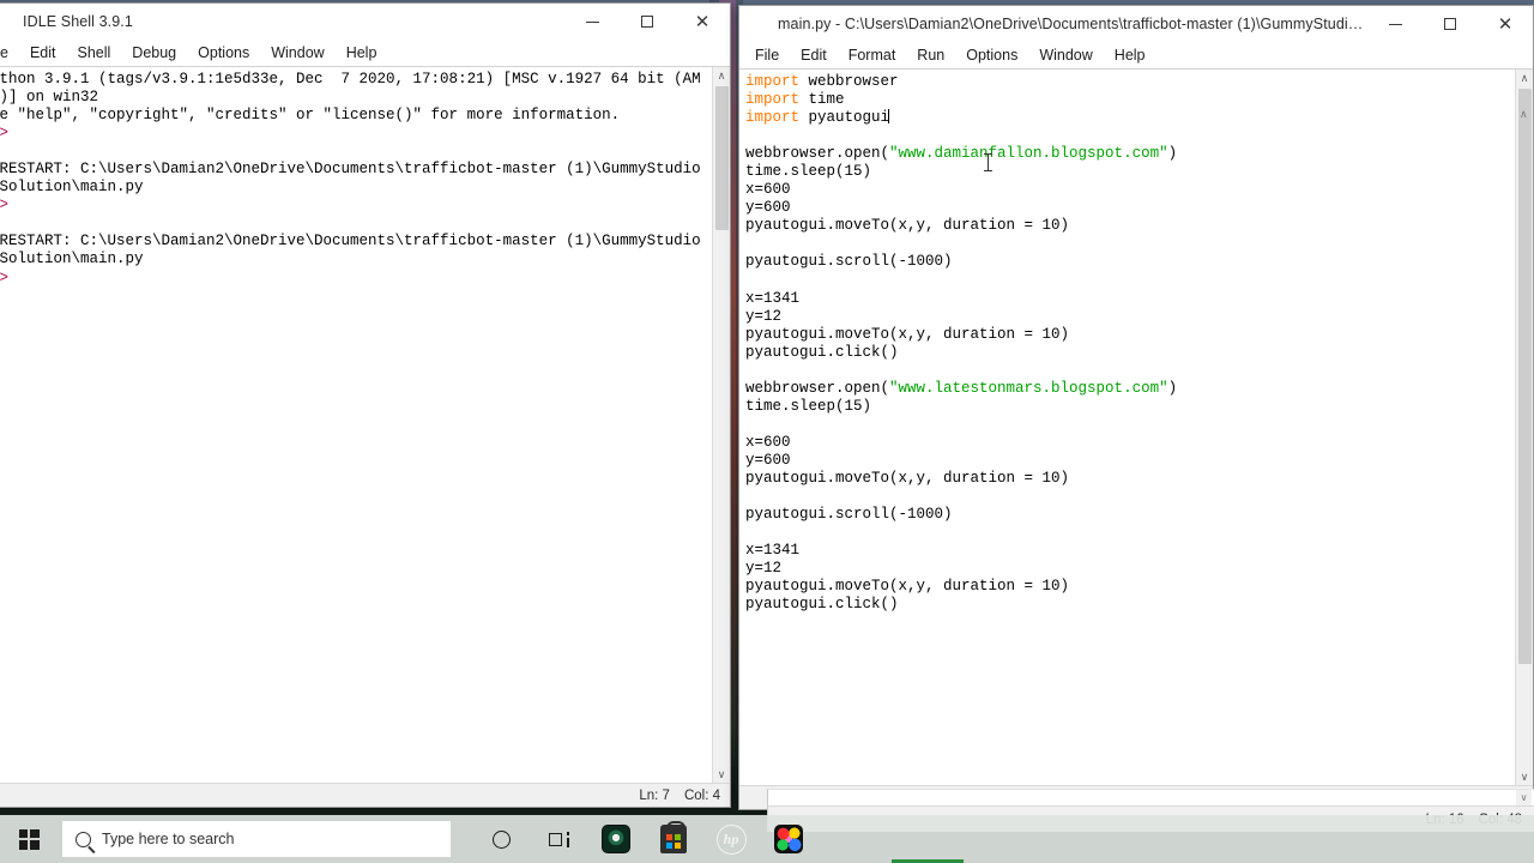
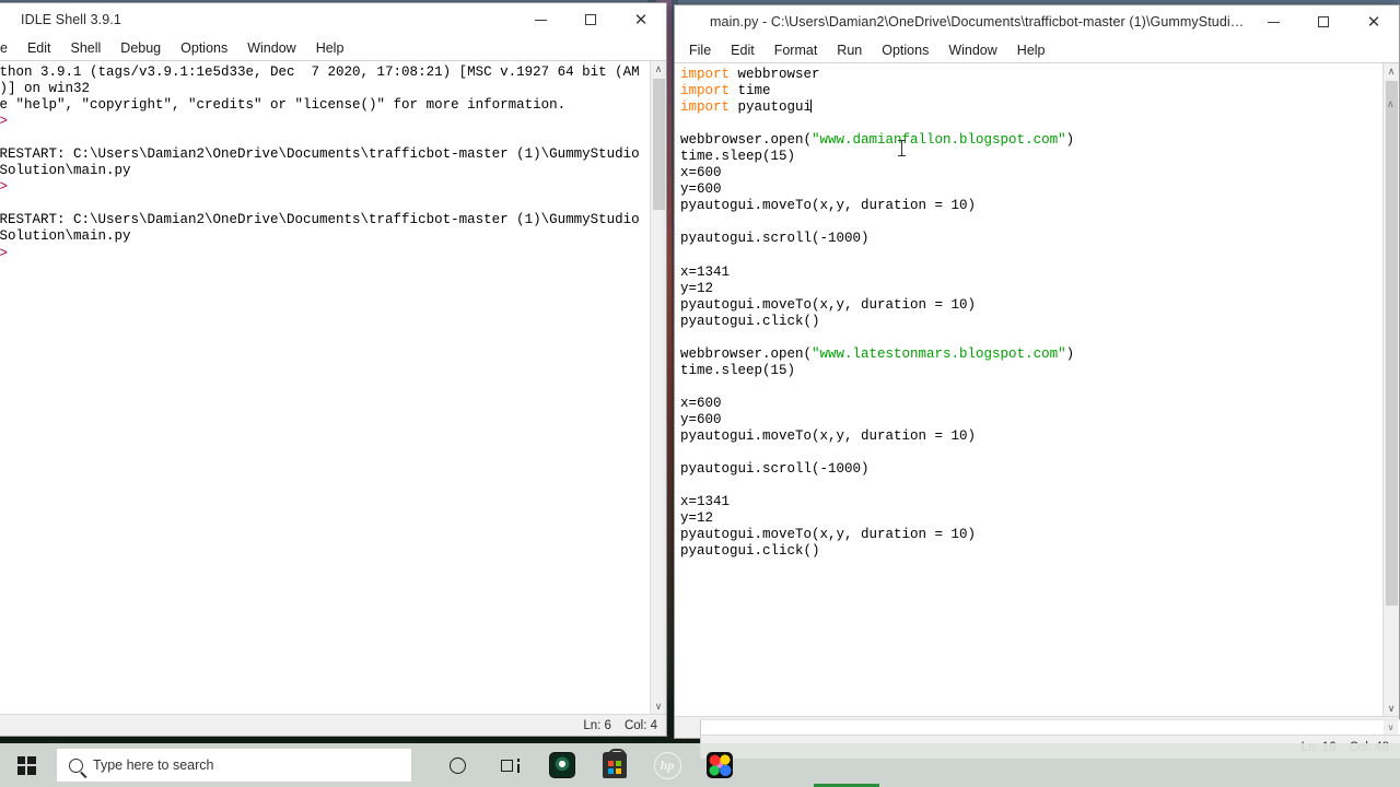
  ∧
  ∨
  IDLE Shell 3.9.1
  ✕
  e
  Edit
  Shell
  Debug
  Options
  Window
  Help
  thon 3.9.1 (tags/v3.9.1:1e5d33e, Dec 7 2020, 17:08:21) [MSC v.1927 64 bit (AM
  )] on win32
  e "help", "copyright", "credits" or "license()" for more information.
  RESTART: C:\Users\Damian2\OneDrive\Documents\trafficbot-master (1)\GummyStudio
  Solution\main.py
  RESTART: C:\Users\Damian2\OneDrive\Documents\trafficbot-master (1)\GummyStudio
  Solution\main.py
  ∧
  ∨
- Ln: 7
+ Ln: 6
  Col: 4
  main.py - C:\Users\Damian2\OneDrive\Documents\trafficbot-master (1)\GummyStudiou
  ✕
  File
  Edit
  Format
  Run
  Options
  Window
  Help
  import webbrowser
  import time
  import pyautogui
  webbrowser.open("www.damiafallon.blogspot.com")
  time.sleep(15)
  x=600
  y=600
  pyautogui.moveTo(x,y, duration = 10)
  pyautogui.scroll(-1000)
  x=1341
  y=12
  pyautogui.moveTo(x,y, duration = 10)
  pyautogui.click()
  webbrowser.open("www.latestonmars.blogspot.com")
  time.sleep(15)
  x=600
  y=600
  pyautogui.moveTo(x,y, duration = 10)
  pyautogui.scroll(-1000)
  x=1341
  y=12
  pyautogui.moveTo(x,y, duration = 10)
  pyautogui.click()
  ∧
  ∨
  Type here to search
  hp
